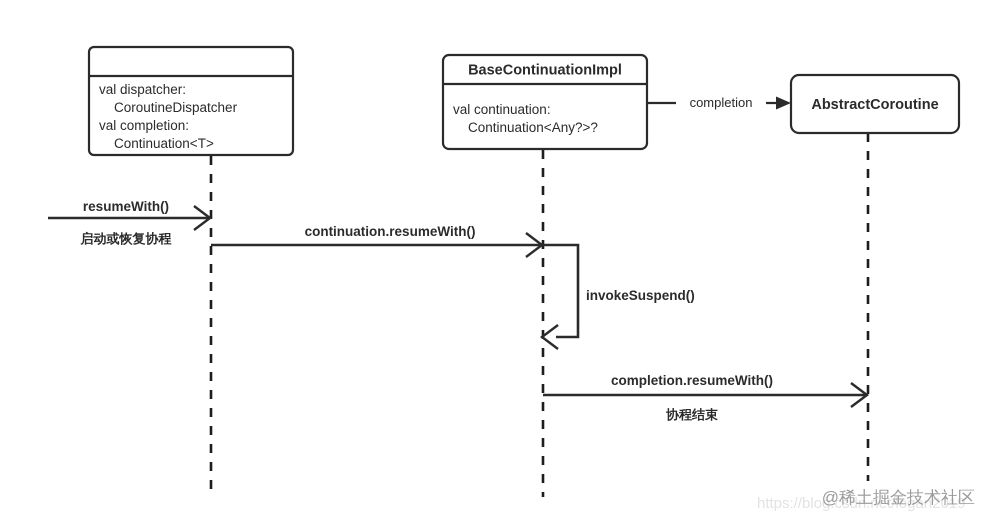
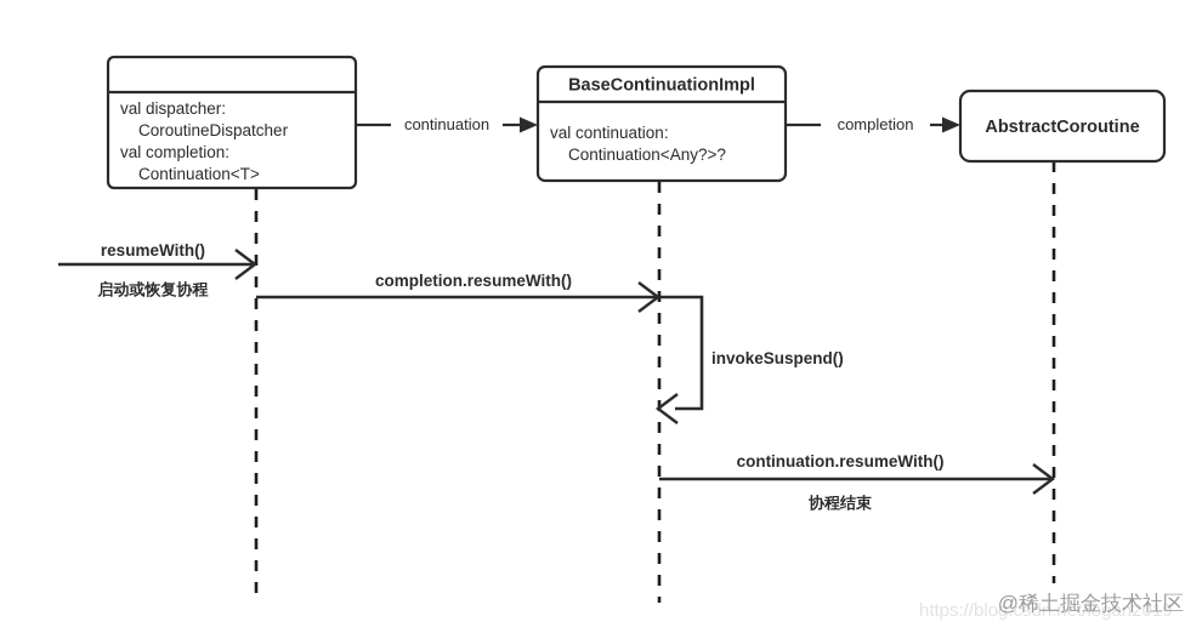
+ continuation
  completion
  val dispatcher:
  CoroutineDispatcher
  val completion:
  Continuation<T>
  BaseContinuationImpl
  val continuation:
  Continuation<Any?>?
  AbstractCoroutine
  resumeWith()
  启动或恢复协程
- continuation.resumeWith()
+ completion.resumeWith()
  invokeSuspend()
- completion.resumeWith()
+ continuation.resumeWith()
  协程结束
  https://blog.csdn.net/logan2019
  @稀土掘金技术社区
